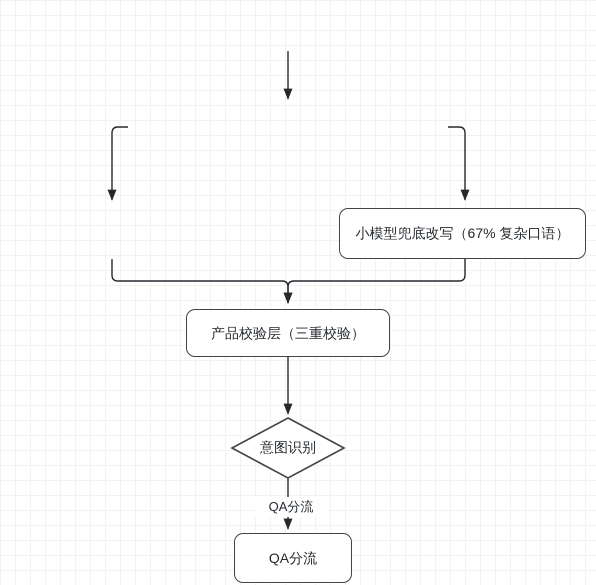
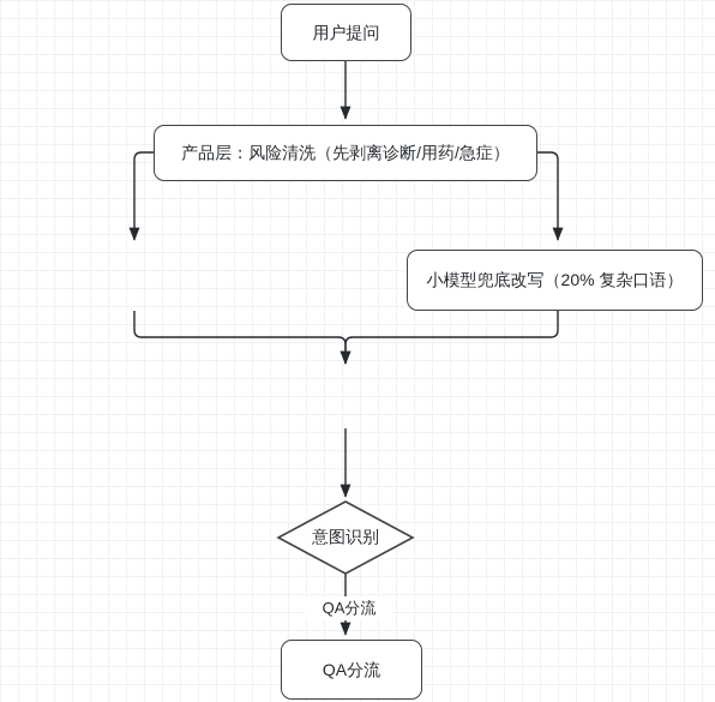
+ 用户提问
+ 产品层：风险清洗（先剥离诊断/用药/急症）
- 小模型兜底改写（67% 复杂口语）
+ 小模型兜底改写（20% 复杂口语）
- 产品校验层（三重校验）
  意图识别
  QA分流
  QA分流
